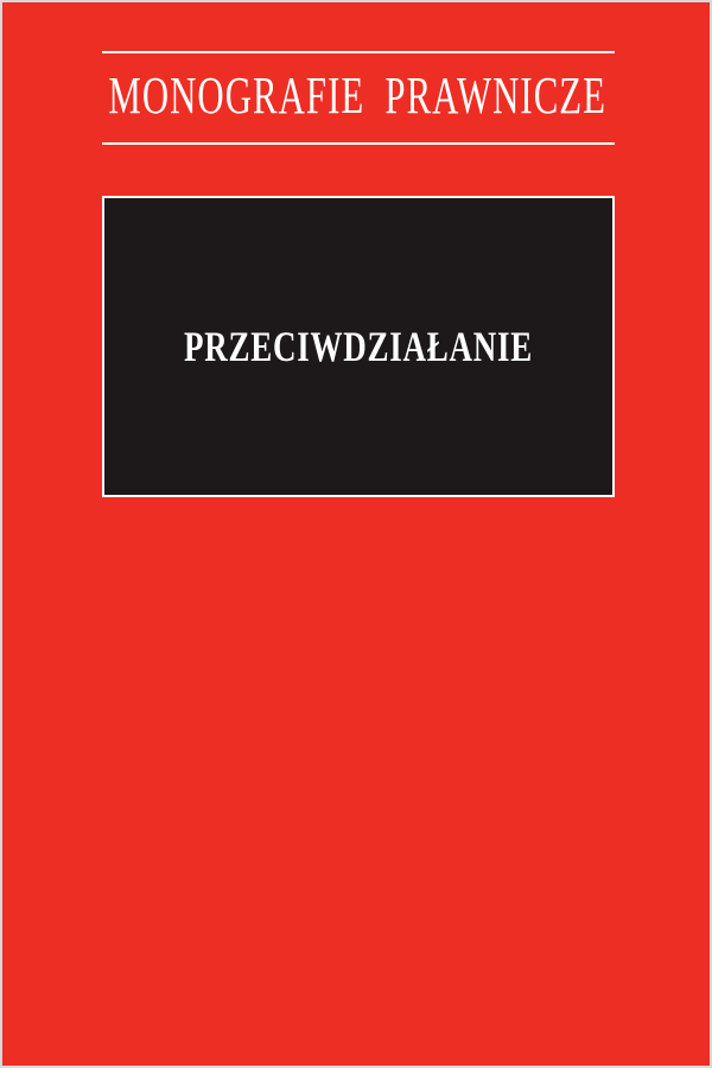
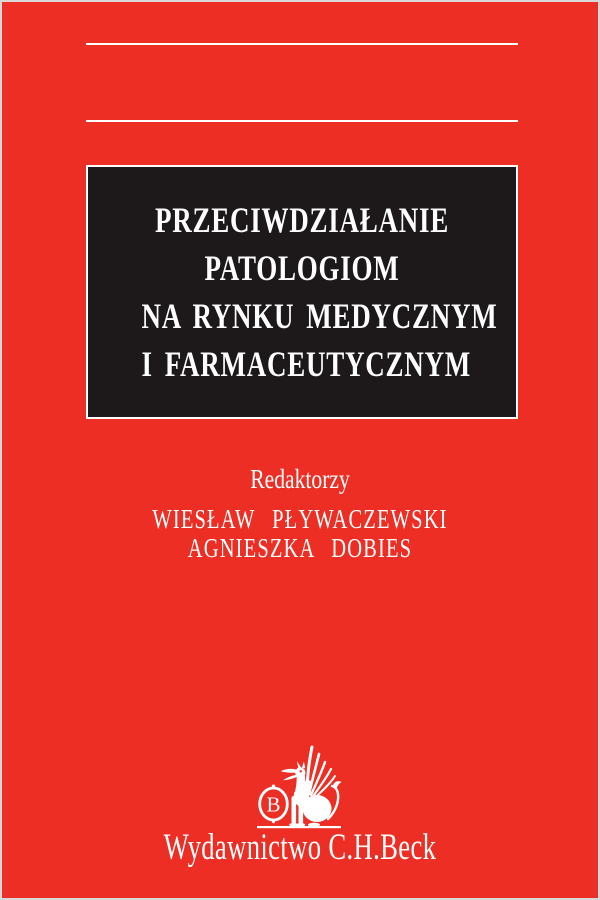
- MONOGRAFIE PRAWNICZE
  PRZECIWDZIAŁANIE
+ PATOLOGIOM
+ NA RYNKU MEDYCZNYM
+ I FARMACEUTYCZNYM
+ Redaktorzy
+ WIESŁAW PŁYWACZEWSKI
+ AGNIESZKA DOBIES
+ B
+ Wydawnictwo C.H.Beck
